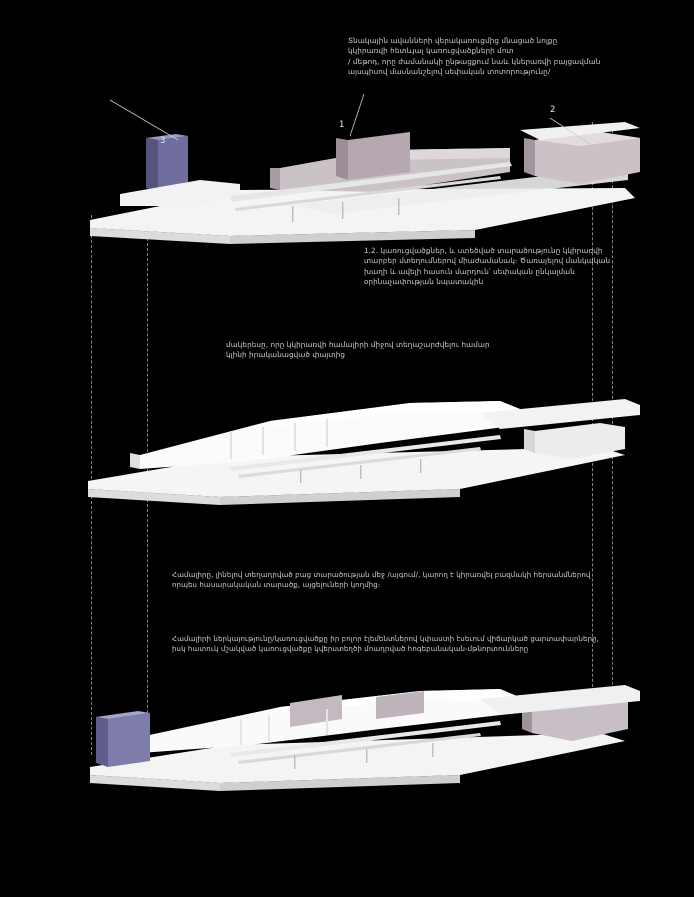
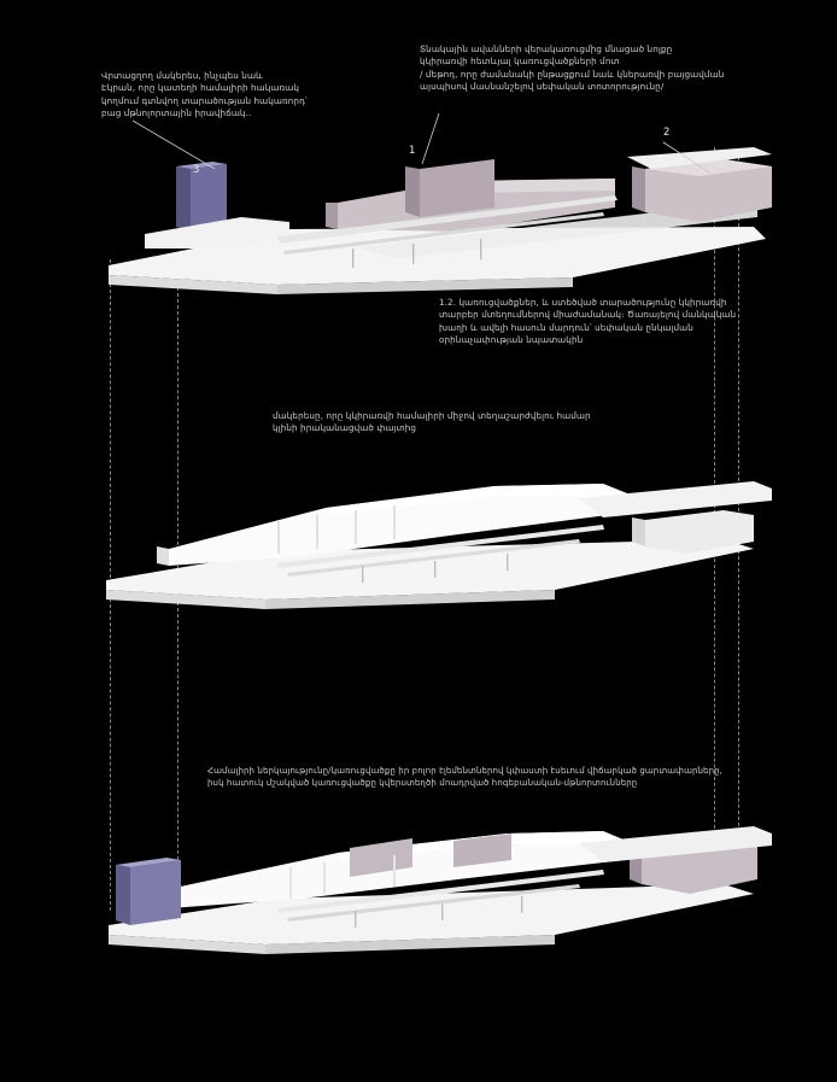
  1
  2
  3
  Տնակային ավանների վերակառուցմից մնացած նոլքը
  կկիրառվի հետևյալ կառուցվածքների մոտ
  / մեթոդ, որը ժամանակի ընթացքում նաև կներառվի բայցավման
  այսպիսով մասնանշելով սեփական տոտորությունը/
+ Վրտացղող մակերես, ինչպես նաև
+ Էկրան, որը կատեղի համալիրի հակառակ
+ կողմում գտնվող տարածության հակառորդ՝
+ բաց մթնոլորտային իրավիճակ..
  1.2. կառուցվածքներ, և ստեծված տարածությունը կկիրառվի
  տարբեր մտեղումներով միաժամանակ։ Ծառայելով մանկական
  խաղի և ավելի հասուն մարդուն՝ սեփական ընկալման
  օրինաչափության նպատակին
  մակերեսը, որը կկիրառվի համալիրի միջով տեղաշարժվելու համար
  կլինի իրականացված փայտից
- Համալիրը, լինելով տեղադրված բաց տարածության մեջ /այգում/, կարող է կիրառվել բազմակի հերսանմներով
- որպես հասարակական տարածք, այցելուների կողմից։
  Համալիրի ներկայությունը/կառուցվածքը իր բոլոր էլեմենտներով կփաստի էսեւում վիճարկած ցարտափարները,
  իսկ հատուկ մշակված կառուցվածքը կվերստեղծի մոադրված հոգեբանական-մթնորտունները
